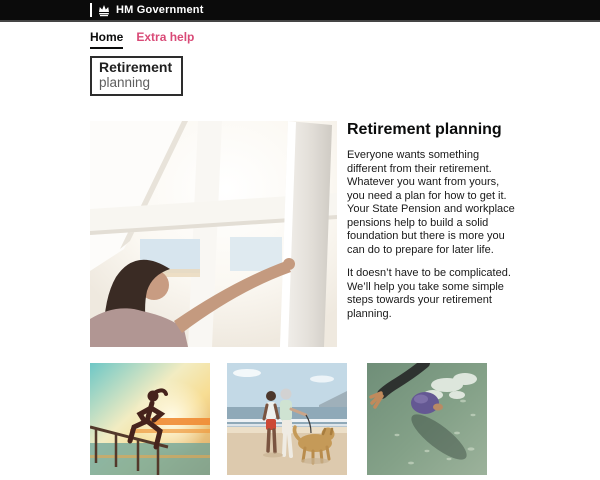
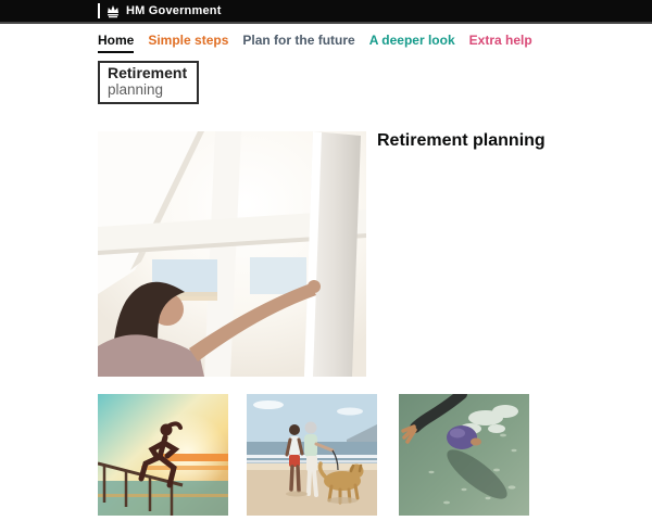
  HM Government
  Home
+ Simple steps
+ Plan for the future
+ A deeper look
  Extra help
  Retirement
  planning
  Retirement planning
- Everyone wants something different from their retirement. Whatever you want from yours, you need a plan for how to get it. Your State Pension and workplace pensions help to build a solid foundation but there is more you can do to prepare for later life.
- It doesn’t have to be complicated. We’ll help you take some simple steps towards your retirement planning.
